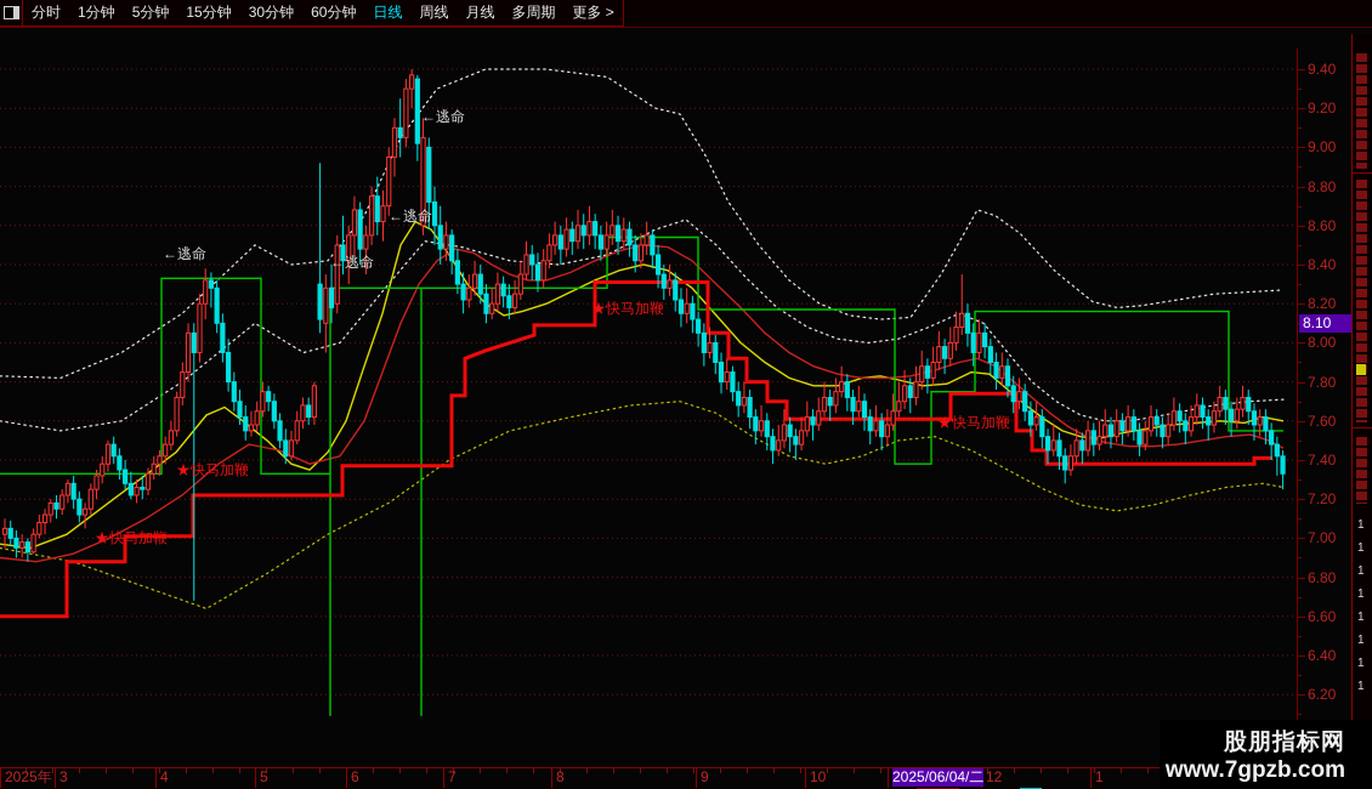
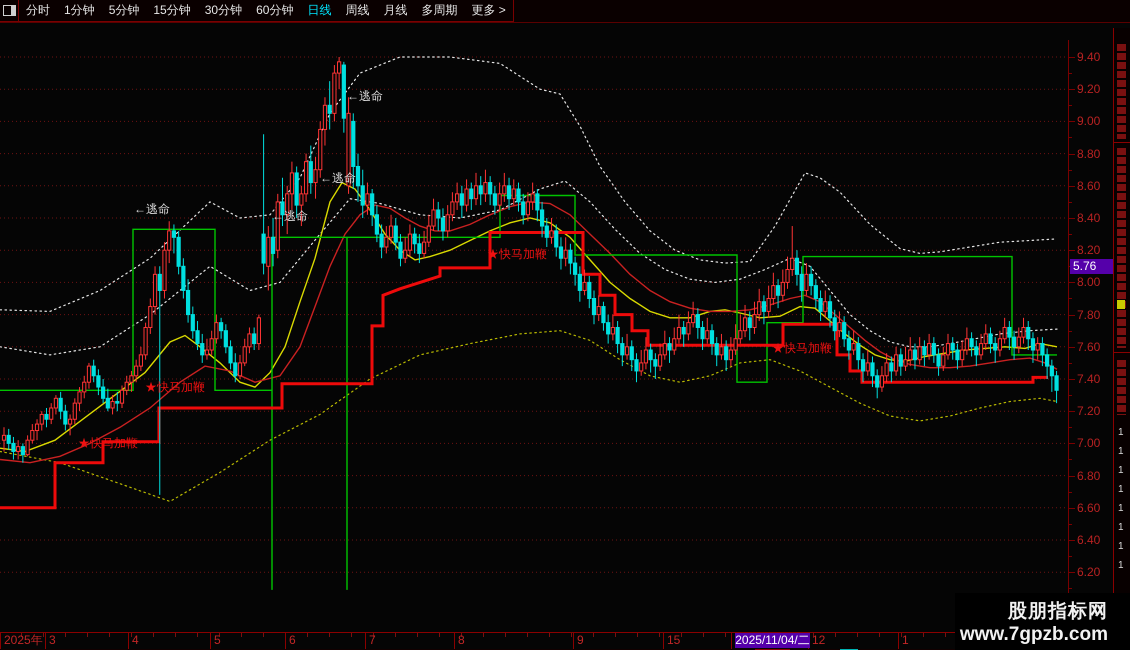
  分时
  1分钟
  5分钟
  15分钟
  30分钟
  60分钟
  日线
  周线
  月线
  多周期
  更多 >
  ←逃命
  ←逃命
  ←逃命
  ←逃命
  ★快马加鞭
  ★快马加鞭
  ★快马加鞭
  ★快马加鞭
  9.40
  9.20
  9.00
  8.80
  8.60
  8.40
  8.20
  8.00
  7.80
  7.60
  7.40
  7.20
  7.00
  6.80
  6.60
  6.40
  6.20
- 8.10
+ 5.76
  1
  1
  1
  1
  1
  1
  1
  1
  2025年
  3
  4
  5
  6
  7
  8
  9
- 10
+ 15
  12
  1
- 2025/06/04/二
+ 2025/11/04/二
  股朋指标网
  www.7gpzb.com
